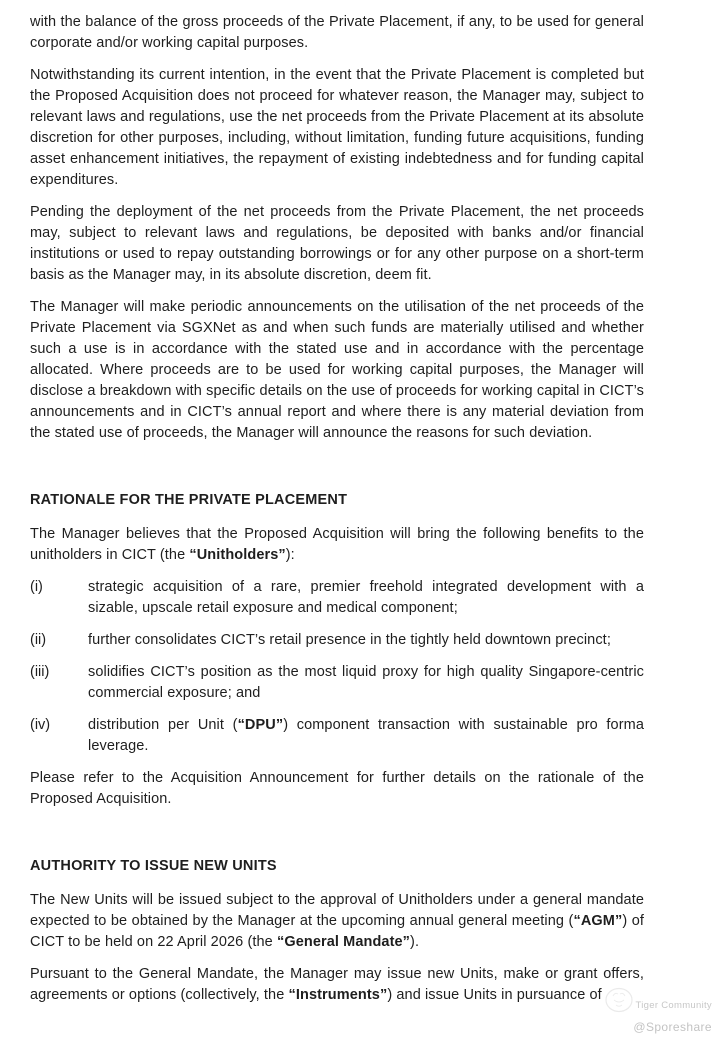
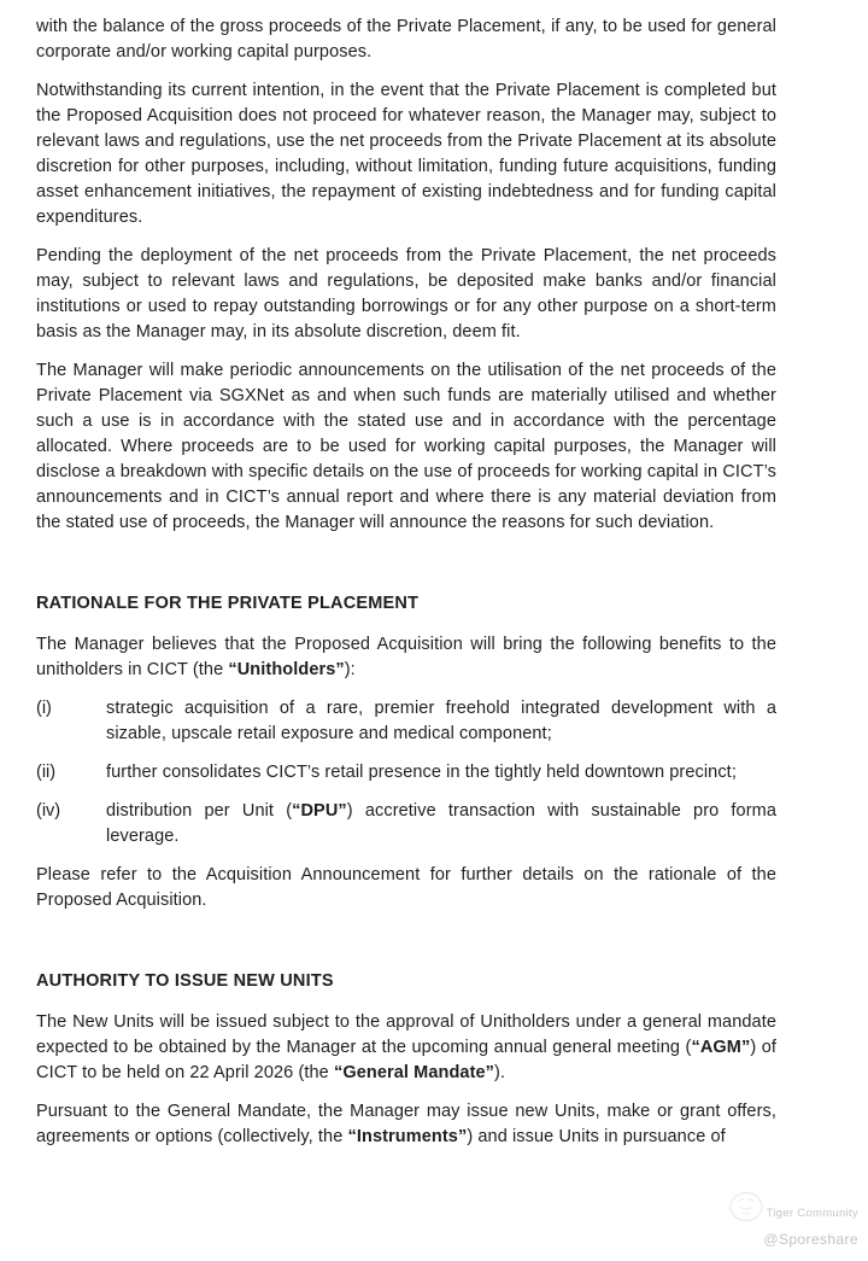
  with the balance of the gross proceeds of the Private Placement, if any, to be used for general corporate and/or working capital purposes.
  Notwithstanding its current intention, in the event that the Private Placement is completed but the Proposed Acquisition does not proceed for whatever reason, the Manager may, subject to relevant laws and regulations, use the net proceeds from the Private Placement at its absolute discretion for other purposes, including, without limitation, funding future acquisitions, funding asset enhancement initiatives, the repayment of existing indebtedness and for funding capital expenditures.
- Pending the deployment of the net proceeds from the Private Placement, the net proceeds may, subject to relevant laws and regulations, be deposited with banks and/or financial institutions or used to repay outstanding borrowings or for any other purpose on a short-term basis as the Manager may, in its absolute discretion, deem fit.
+ Pending the deployment of the net proceeds from the Private Placement, the net proceeds may, subject to relevant laws and regulations, be deposited make banks and/or financial institutions or used to repay outstanding borrowings or for any other purpose on a short-term basis as the Manager may, in its absolute discretion, deem fit.
  The Manager will make periodic announcements on the utilisation of the net proceeds of the Private Placement via SGXNet as and when such funds are materially utilised and whether such a use is in accordance with the stated use and in accordance with the percentage allocated. Where proceeds are to be used for working capital purposes, the Manager will disclose a breakdown with specific details on the use of proceeds for working capital in CICT’s announcements and in CICT’s annual report and where there is any material deviation from the stated use of proceeds, the Manager will announce the reasons for such deviation.
  RATIONALE FOR THE PRIVATE PLACEMENT
  The Manager believes that the Proposed Acquisition will bring the following benefits to the unitholders in CICT (the “Unitholders”):
  (i)
  strategic acquisition of a rare, premier freehold integrated development with a sizable, upscale retail exposure and medical component;
  (ii)
  further consolidates CICT’s retail presence in the tightly held downtown precinct;
- (iii)
- solidifies CICT’s position as the most liquid proxy for high quality Singapore-centric commercial exposure; and
  (iv)
- distribution per Unit (“DPU”) component transaction with sustainable pro forma leverage.
+ distribution per Unit (“DPU”) accretive transaction with sustainable pro forma leverage.
  Please refer to the Acquisition Announcement for further details on the rationale of the Proposed Acquisition.
  AUTHORITY TO ISSUE NEW UNITS
  The New Units will be issued subject to the approval of Unitholders under a general mandate expected to be obtained by the Manager at the upcoming annual general meeting (“AGM”) of CICT to be held on 22 April 2026 (the “General Mandate”).
  Pursuant to the General Mandate, the Manager may issue new Units, make or grant offers, agreements or options (collectively, the “Instruments”) and issue Units in pursuance of
  Tiger Community
  @Sporeshare
